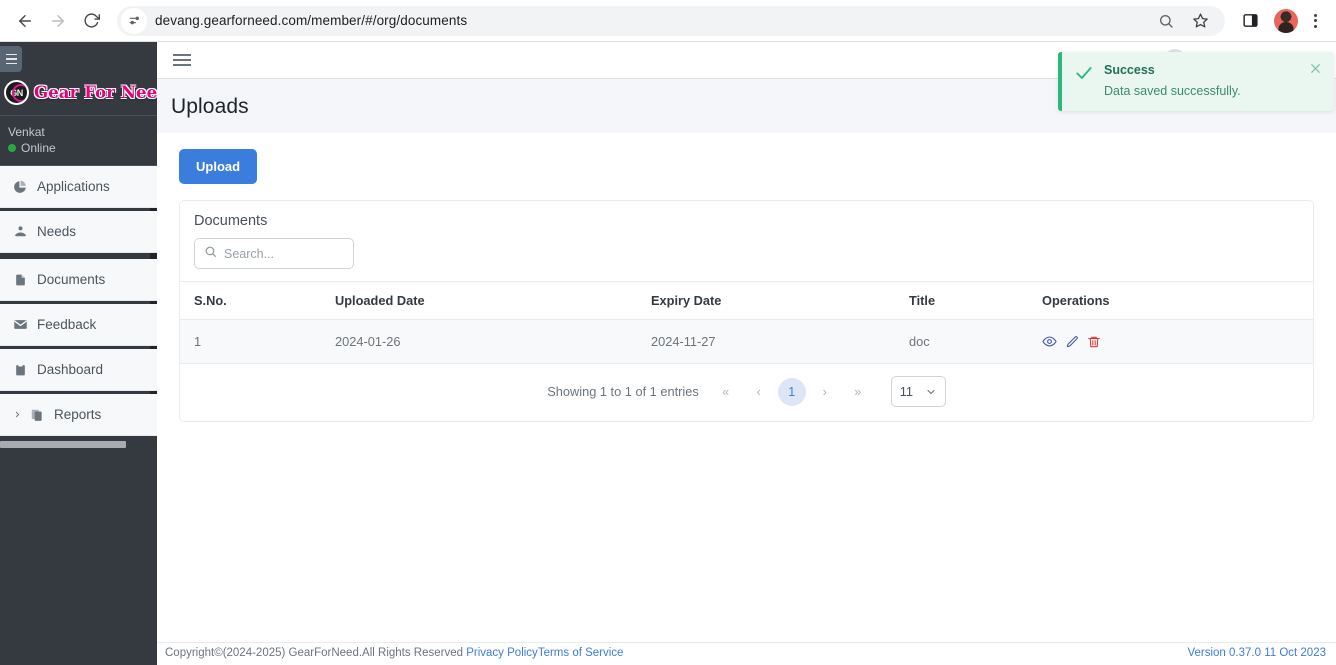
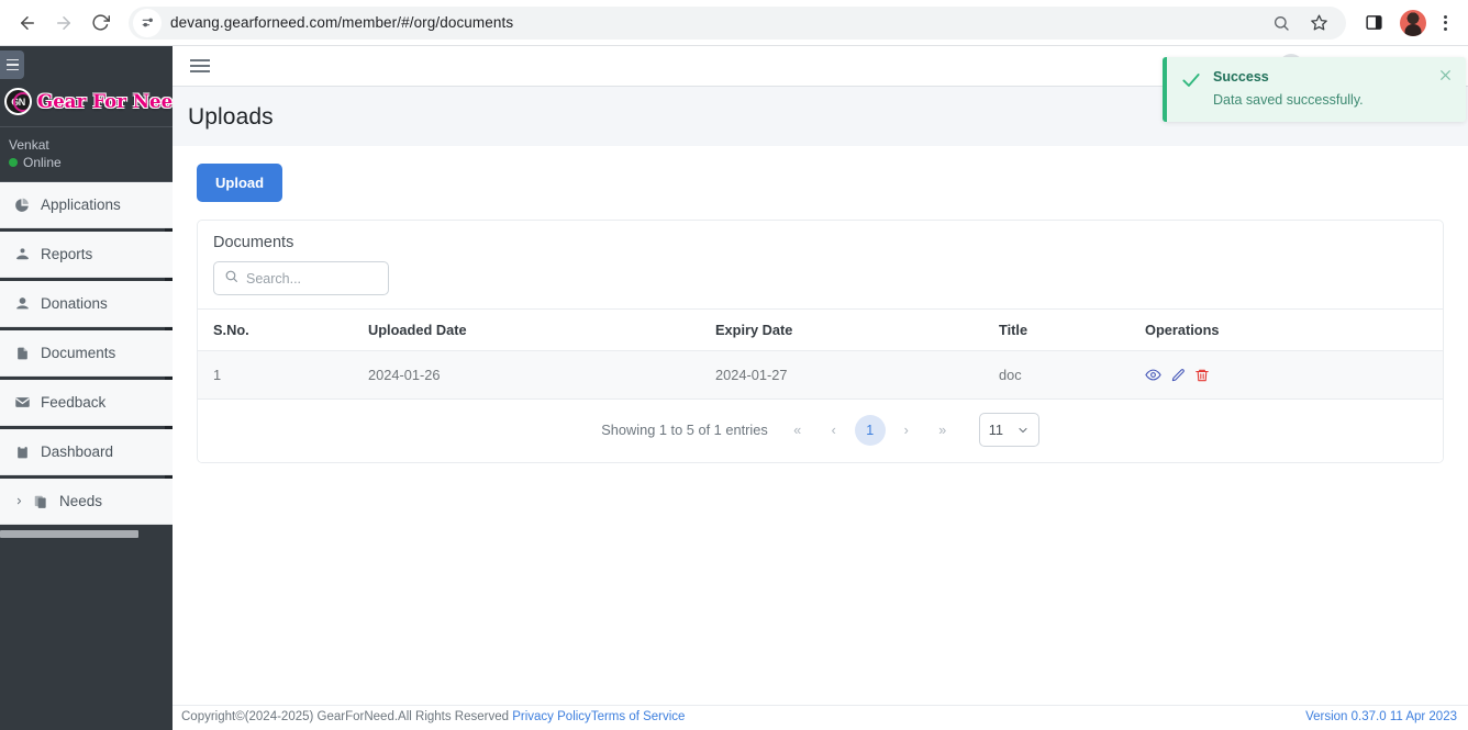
  devang.gearforneed.com/member/#/org/documents
  GN
  Gear For Nee
  Venkat
  Online
  Applications
- Needs
+ Reports
+ Donations
  Documents
  Feedback
  Dashboard
- Reports
+ Needs
  Uploads
  Upload
  Documents
  Search...
  S.No.	Uploaded Date	Expiry Date	Title	Operations
- 1	2024-01-26	2024-11-27	doc
+ 1	2024-01-26	2024-01-27	doc
- Showing 1 to 1 of 1 entries
+ Showing 1 to 5 of 1 entries
  «
  ‹
  1
  ›
  »
  11
  Success
  Data saved successfully.
  Copyright©(2024-2025) GearForNeed.All Rights Reserved Privacy PolicyTerms of Service
- Version 0.37.0 11 Oct 2023
+ Version 0.37.0 11 Apr 2023
